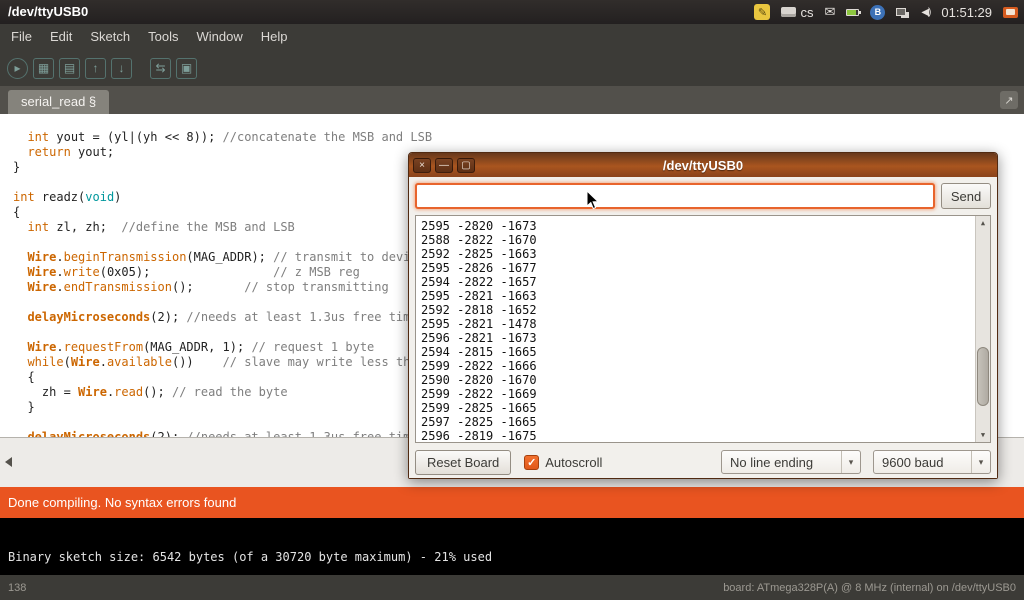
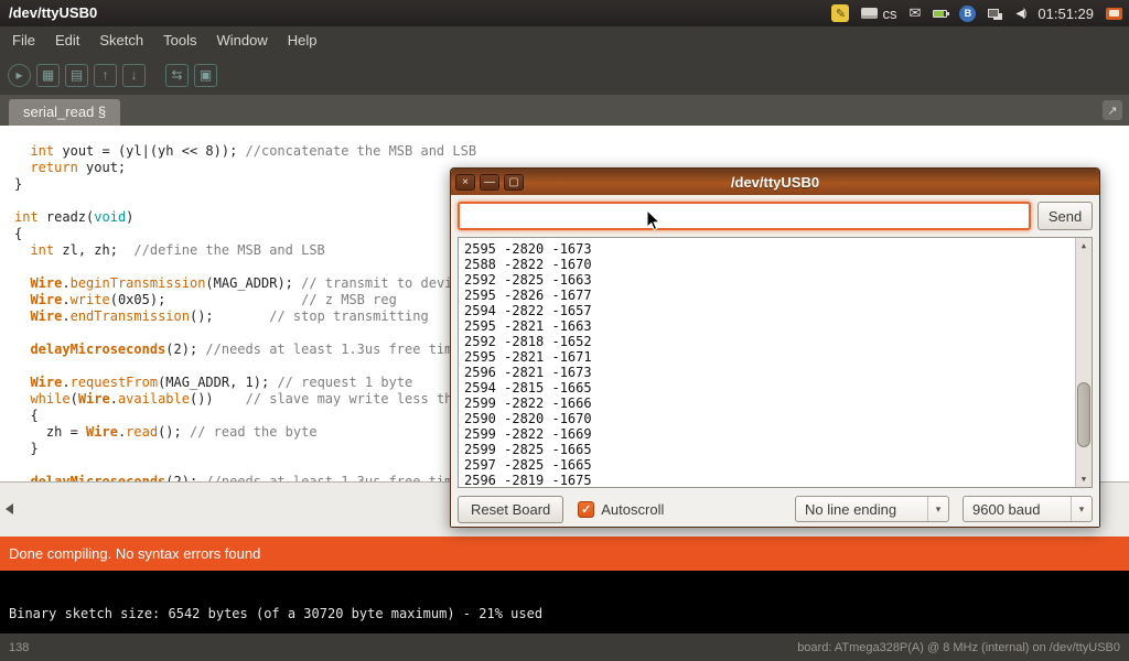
  /dev/ttyUSB0
  ✎
  cs
  ✉
  B
  ◀)
  01:51:29
  File
  Edit
  Sketch
  Tools
  Window
  Help
  ▸
  ▦
  ▤
  ↑
  ↓
  ⇆
  ▣
  serial_read §
  ↗
  int yout = (yl|(yh << 8)); //concatenate the MSB and LSB
  return yout;
  }
  int readz(void)
  {
  int zl, zh; //define the MSB and LSB
  Wire.beginTransmission(MAG_ADDR); // transmit to devi
  Wire.write(0x05); // z MSB reg
  Wire.endTransmission(); // stop transmitting
  delayMicroseconds(2); //needs at least 1.3us free tim
  Wire.requestFrom(MAG_ADDR, 1); // request 1 byte
  while(Wire.available()) // slave may write less th
  {
  zh = Wire.read(); // read the byte
  }
  Done compiling. No syntax errors found
  Binary sketch size: 6542 bytes (of a 30720 byte maximum) - 21% used
  138
  board: ATmega328P(A) @ 8 MHz (internal) on /dev/ttyUSB0
  /dev/ttyUSB0
  ×
  —
  ▢
  Send
  2595 -2820 -1673
  2588 -2822 -1670
  2592 -2825 -1663
  2595 -2826 -1677
  2594 -2822 -1657
  2595 -2821 -1663
  2592 -2818 -1652
- 2595 -2821 -1478
+ 2595 -2821 -1671
  2596 -2821 -1673
  2594 -2815 -1665
  2599 -2822 -1666
  2590 -2820 -1670
  2599 -2822 -1669
  2599 -2825 -1665
  2597 -2825 -1665
  2596 -2819 -1675
  ▲
  ▼
  Reset Board
  ✓
  Autoscroll
  No line ending
  ▾
  9600 baud
  ▾
